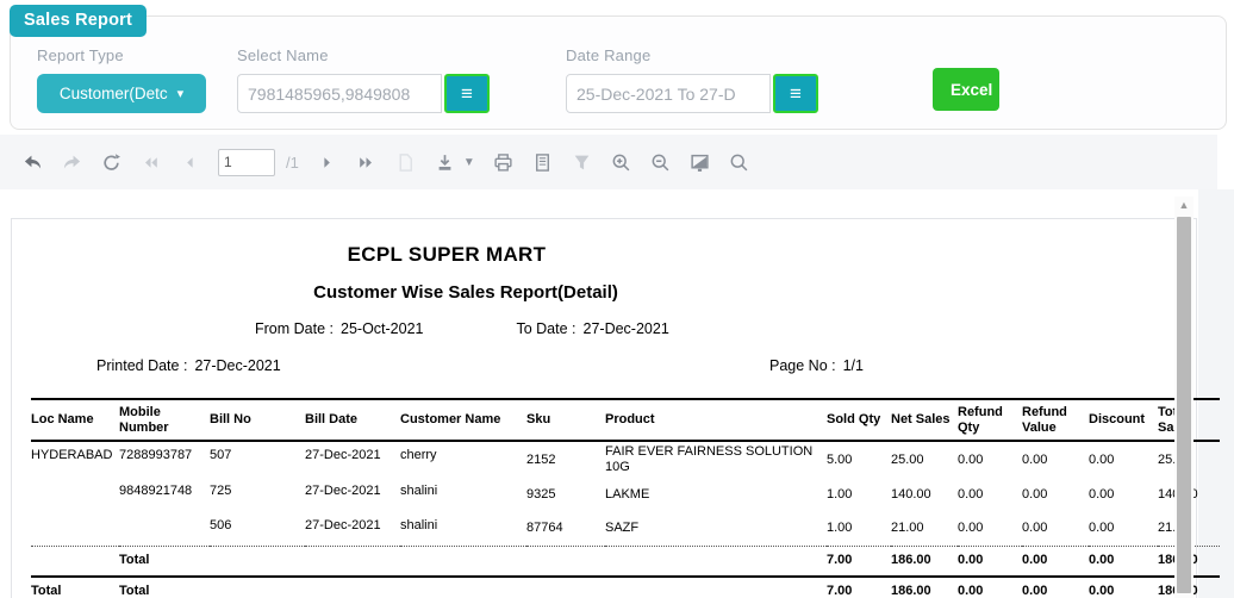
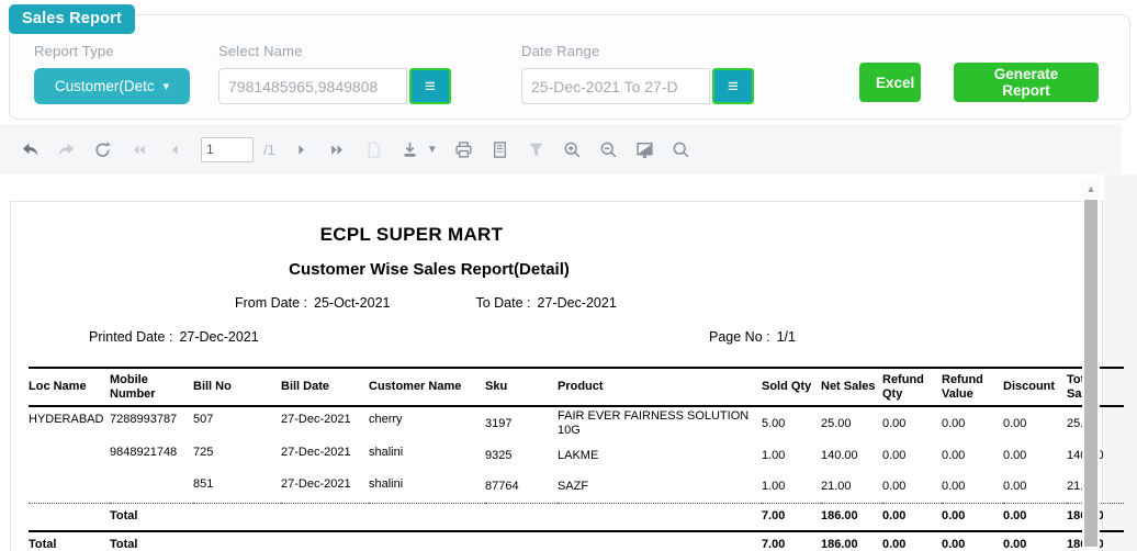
  Sales Report
  Report Type
  Customer(Detc
  ▾
  Select Name
  7981485965,9849808
  ≡
  Date Range
  25-Dec-2021 To 27-D
  ≡
  Excel
+ Generate Report
  1
  /1
  ▼
  ECPL SUPER MART
  Customer Wise Sales Report(Detail)
  From Date : 25-Oct-2021
  To Date : 27-Dec-2021
  Printed Date : 27-Dec-2021
  Page No : 1/1
  Loc Name	Mobile Number	Bill No	Bill Date	Customer Name	Sku	Product	Sold Qty	Net Sales	Refund Qty	Refund Value	Discount	To Sa
- HYDERABAD	7288993787	507	27-Dec-2021	cherry	2152	FAIR EVER FAIRNESS SOLUTION 10G	5.00	25.00	0.00	0.00	0.00	25
+ HYDERABAD	7288993787	507	27-Dec-2021	cherry	3197	FAIR EVER FAIRNESS SOLUTION 10G	5.00	25.00	0.00	0.00	0.00	25
  	9848921748	725	27-Dec-2021	shalini	9325	LAKME	1.00	140.00	0.00	0.00	0.00	140
- 		506	27-Dec-2021	shalini	87764	SAZF	1.00	21.00	0.00	0.00	0.00	21
+ 		851	27-Dec-2021	shalini	87764	SAZF	1.00	21.00	0.00	0.00	0.00	21
  	Total						7.00	186.00	0.00	0.00	0.00	180
  Total	Total						7.00	186.00	0.00	0.00	0.00	180
  ▲
